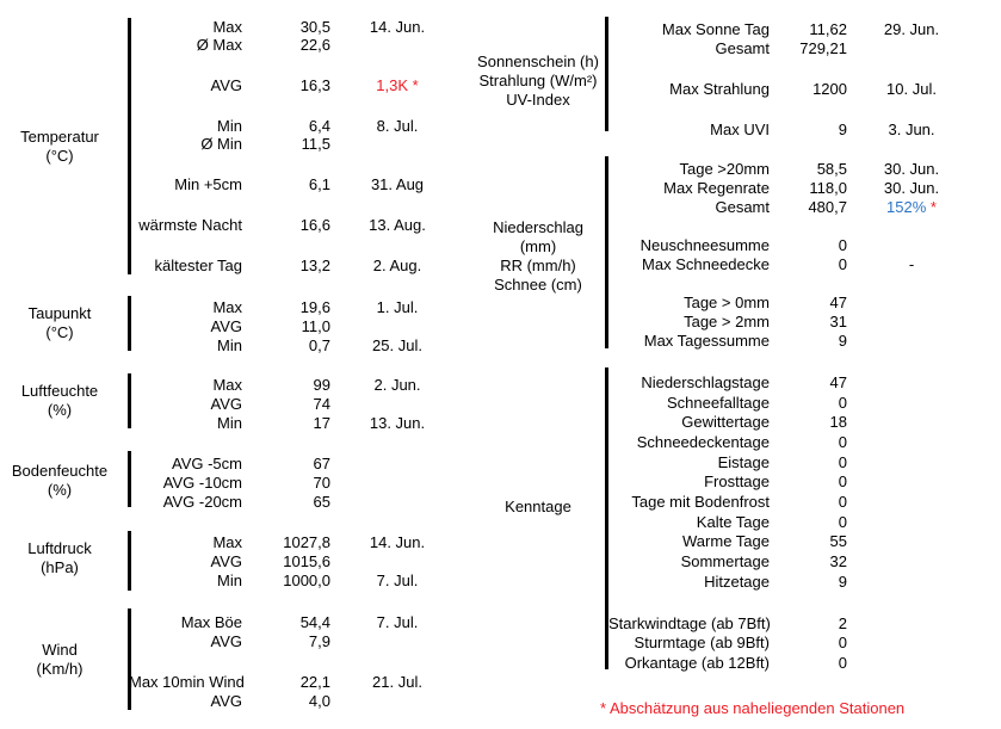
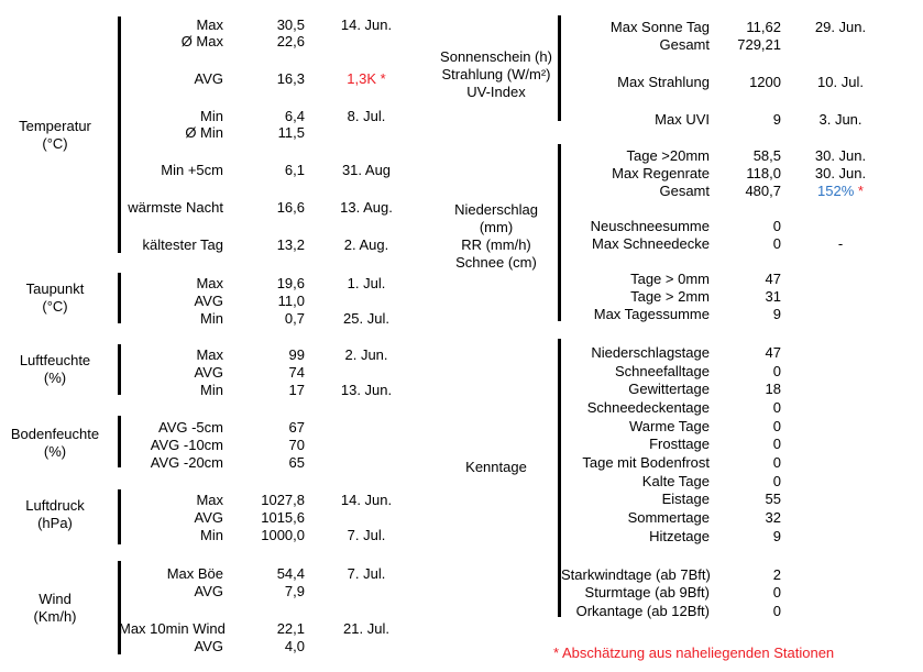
  Temperatur
  (°C)
  Taupunkt
  (°C)
  Luftfeuchte
  (%)
  Bodenfeuchte
  (%)
  Luftdruck
  (hPa)
  Wind
  (Km/h)
  Sonnenschein (h)
  Strahlung (W/m²)
  UV-Index
  Niederschlag
  (mm)
  RR (mm/h)
  Schnee (cm)
  Kenntage
  Max
  30,5
  14. Jun.
  Ø Max
  22,6
  AVG
  16,3
  1,3K *
  Min
  6,4
  8. Jul.
  Ø Min
  11,5
  Min +5cm
  6,1
  31. Aug
  wärmste Nacht
  16,6
  13. Aug.
  kältester Tag
  13,2
  2. Aug.
  Max
  19,6
  1. Jul.
  AVG
  11,0
  Min
  0,7
  25. Jul.
  Max
  99
  2. Jun.
  AVG
  74
  Min
  17
  13. Jun.
  AVG -5cm
  67
  AVG -10cm
  70
  AVG -20cm
  65
  Max
  1027,8
  14. Jun.
  AVG
  1015,6
  Min
  1000,0
  7. Jul.
  Max Böe
  54,4
  7. Jul.
  AVG
  7,9
  Max 10min Wind
  22,1
  21. Jul.
  AVG
  4,0
  Max Sonne Tag
  11,62
  29. Jun.
  Gesamt
  729,21
  Max Strahlung
  1200
  10. Jul.
  Max UVI
  9
  3. Jun.
  Tage >20mm
  58,5
  30. Jun.
  Max Regenrate
  118,0
  30. Jun.
  Gesamt
  480,7
  152% *
  Neuschneesumme
  0
  Max Schneedecke
  0
  -
  Tage > 0mm
  47
  Tage > 2mm
  31
  Max Tagessumme
  9
  Niederschlagstage
  47
  Schneefalltage
  0
  Gewittertage
  18
  Schneedeckentage
  0
- Eistage
+ Warme Tage
  0
  Frosttage
  0
  Tage mit Bodenfrost
  0
  Kalte Tage
  0
- Warme Tage
+ Eistage
  55
  Sommertage
  32
  Hitzetage
  9
  Starkwindtage (ab 7Bft)
  2
  Sturmtage (ab 9Bft)
  0
  Orkantage (ab 12Bft)
  0
  * Abschätzung aus naheliegenden Stationen
